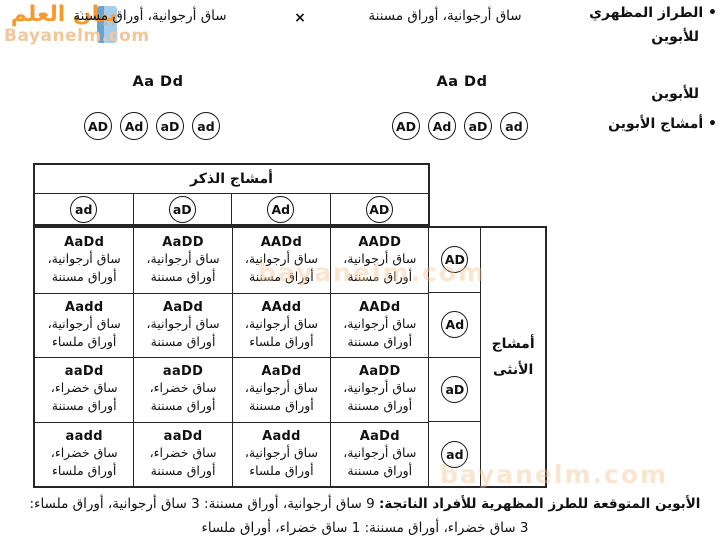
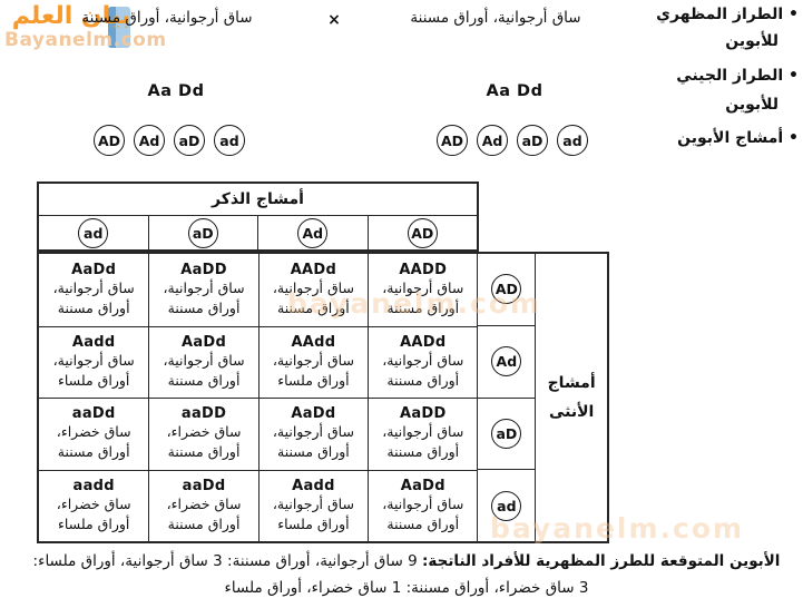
  بيان العلم
  Bayanelm.com
  bayanelm.com
  bayanelm.com
  • الطراز المظهري
  للأبوين
+ • الطراز الجيني
  للأبوين
  • أمشاج الأبوين
  ساق أرجوانية، أوراق مسننة
  ×
  ساق أرجوانية، أوراق مسننة
  Aa Dd
  Aa Dd
  AD
  Ad
  aD
  ad
  AD
  Ad
  aD
  ad
  أمشاج الذكر
  ad
  aD
  Ad
  AD
  AaDd
  ساق أرجوانية،
  أوراق مسننة
  AaDD
  ساق أرجوانية،
  أوراق مسننة
  AADd
  ساق أرجوانية،
  أوراق مسننة
  AADD
  ساق أرجوانية،
  أوراق مسننة
  Aadd
  ساق أرجوانية،
  أوراق ملساء
  AaDd
  ساق أرجوانية،
  أوراق مسننة
  AAdd
  ساق أرجوانية،
  أوراق ملساء
  AADd
  ساق أرجوانية،
  أوراق مسننة
  aaDd
  ساق خضراء،
  أوراق مسننة
  aaDD
  ساق خضراء،
  أوراق مسننة
  AaDd
  ساق أرجوانية،
  أوراق مسننة
  AaDD
  ساق أرجوانية،
  أوراق مسننة
  aadd
  ساق خضراء،
  أوراق ملساء
  aaDd
  ساق خضراء،
  أوراق مسننة
  Aadd
  ساق أرجوانية،
  أوراق ملساء
  AaDd
  ساق أرجوانية،
  أوراق مسننة
  AD
  Ad
  aD
  ad
  أمشاج
  الأنثى
  الأبوين المتوقعة للطرز المظهرية للأفراد الناتجة: 9 ساق أرجوانية، أوراق مسننة: 3 ساق أرجوانية، أوراق ملساء: 3 ساق خضراء، أوراق مسننة: 1 ساق خضراء، أوراق ملساء
